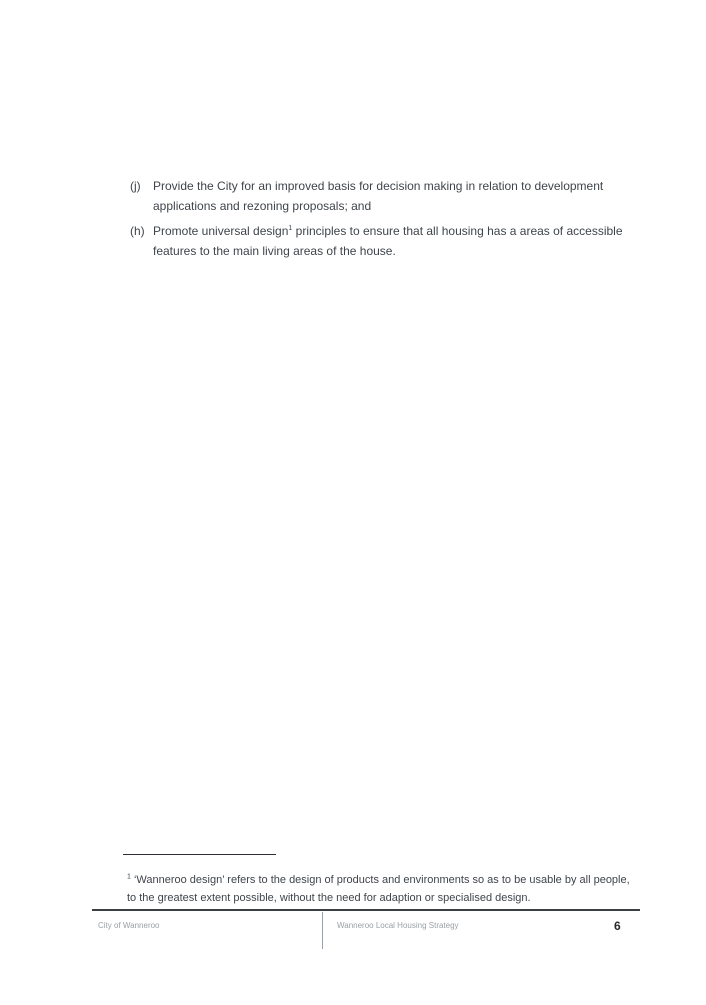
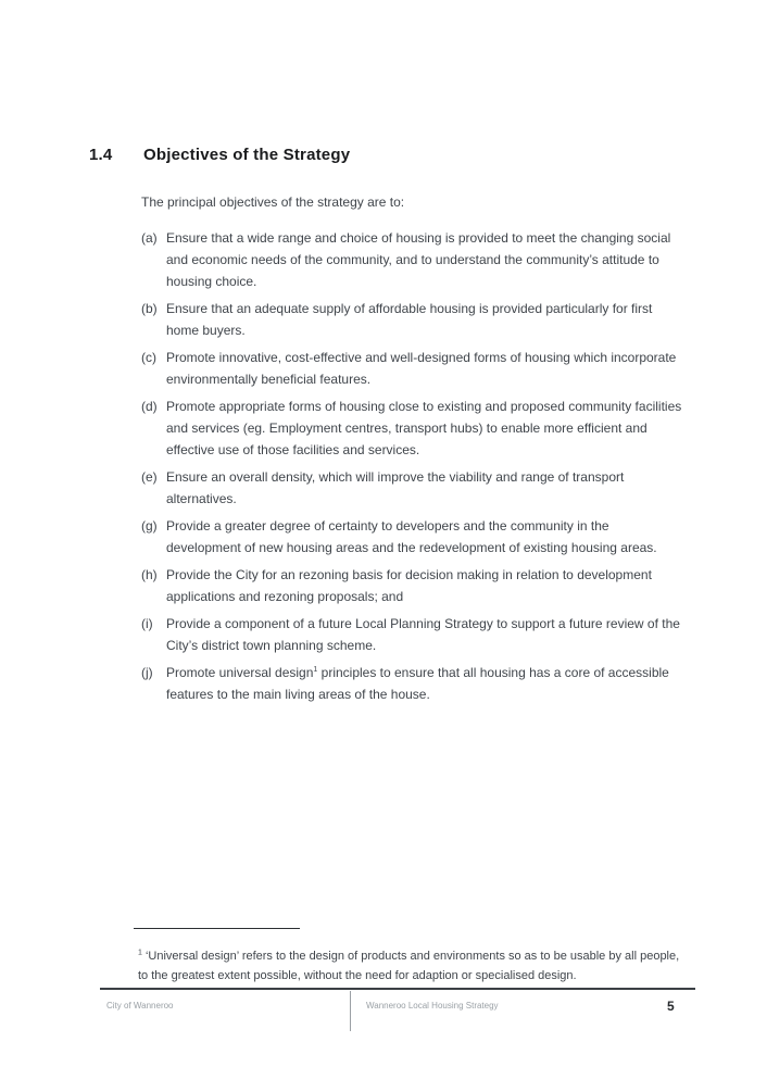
+ 1.4
+ Objectives of the Strategy
+ The principal objectives of the strategy are to:
+ (a)
+ Ensure that a wide range and choice of housing is provided to meet the changing social and economic needs of the community, and to understand the community’s attitude to housing choice.
+ (b)
+ Ensure that an adequate supply of affordable housing is provided particularly for first home buyers.
+ (c)
+ Promote innovative, cost-effective and well-designed forms of housing which incorporate environmentally beneficial features.
+ (d)
+ Promote appropriate forms of housing close to existing and proposed community facilities and services (eg. Employment centres, transport hubs) to enable more efficient and effective use of those facilities and services.
+ (e)
+ Ensure an overall density, which will improve the viability and range of transport alternatives.
+ (g)
+ Provide a greater degree of certainty to developers and the community in the development of new housing areas and the redevelopment of existing housing areas.
- (j)
+ (h)
- Provide the City for an improved basis for decision making in relation to development applications and rezoning proposals; and
+ Provide the City for an rezoning basis for decision making in relation to development applications and rezoning proposals; and
+ (i)
+ Provide a component of a future Local Planning Strategy to support a future review of the City’s district town planning scheme.
- (h)
+ (j)
- Promote universal design principles to ensure that all housing has a areas of accessible features to the main living areas of the house.
+ Promote universal design principles to ensure that all housing has a core of accessible features to the main living areas of the house.
- ‘Wanneroo design’ refers to the design of products and environments so as to be usable by all people, to the greatest extent possible, without the need for adaption or specialised design.
+ ‘Universal design’ refers to the design of products and environments so as to be usable by all people, to the greatest extent possible, without the need for adaption or specialised design.
  City of Wanneroo
  Wanneroo Local Housing Strategy
- 6
+ 5
